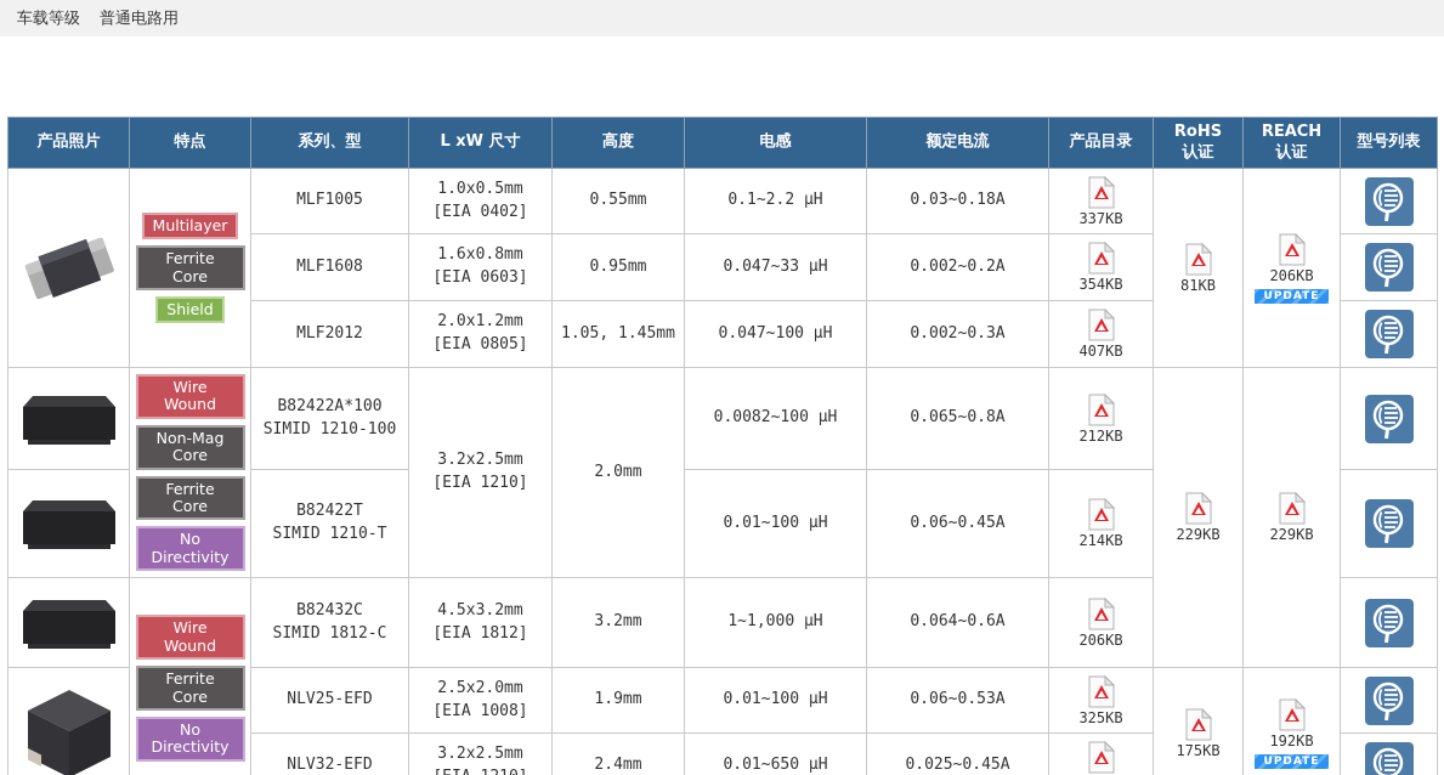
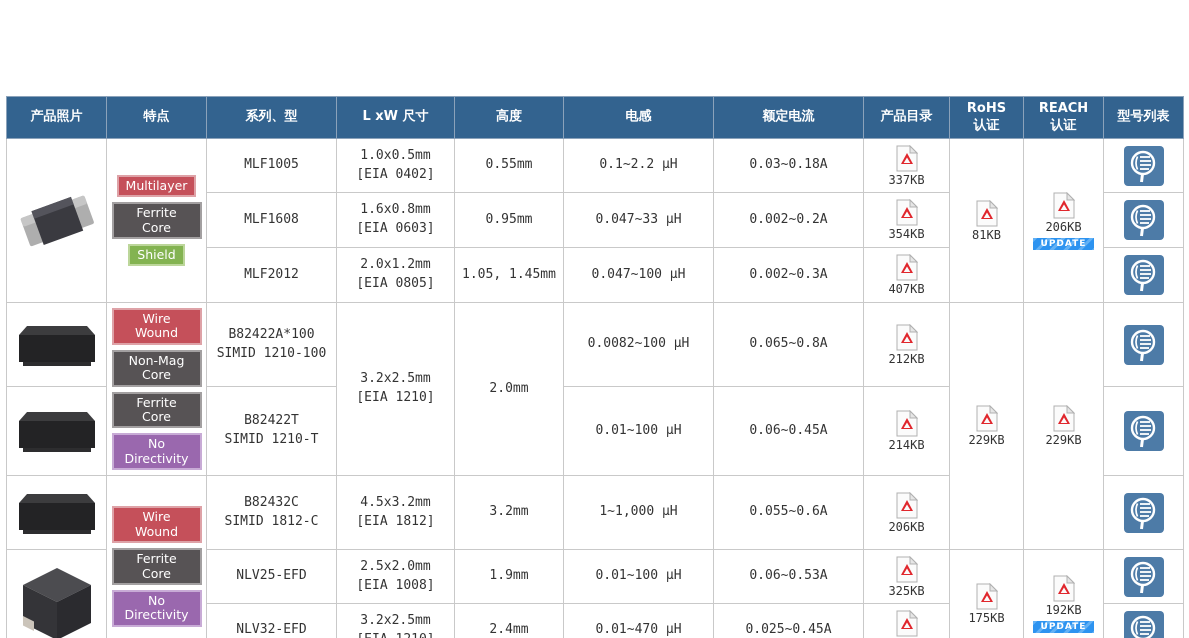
- 车载等级
- 普通电路用
  产品照片	特点	系列、型	L xW 尺寸	高度	电感	额定电流	产品目录	RoHS认证	REACH认证	型号列表
  	Multilayer Ferrite Core Shield	MLF1005	1.0x0.5mm[EIA 0402]	0.55mm	0.1~2.2 μH	0.03~0.18A	337KB	81KB	206KB UPDATE
  MLF1608	1.6x0.8mm[EIA 0603]	0.95mm	0.047~33 μH	0.002~0.2A	354KB
  MLF2012	2.0x1.2mm[EIA 0805]	1.05, 1.45mm	0.047~100 μH	0.002~0.3A	407KB
  	Wire Wound Non-Mag Core Ferrite Core No Directivity	B82422A*100SIMID 1210-100	3.2x2.5mm[EIA 1210]	2.0mm	0.0082~100 μH	0.065~0.8A	212KB	229KB	229KB
  	B82422TSIMID 1210-T	0.01~100 μH	0.06~0.45A	214KB
- 	Wire Wound Ferrite Core No Directivity	B82432CSIMID 1812-C	4.5x3.2mm[EIA 1812]	3.2mm	1~1,000 μH	0.064~0.6A	206KB
+ 	Wire Wound Ferrite Core No Directivity	B82432CSIMID 1812-C	4.5x3.2mm[EIA 1812]	3.2mm	1~1,000 μH	0.055~0.6A	206KB
  	NLV25-EFD	2.5x2.0mm[EIA 1008]	1.9mm	0.01~100 μH	0.06~0.53A	325KB	175KB	192KB UPDATE
- NLV32-EFD	3.2x2.5mm	2.4mm	0.01~650 μH	0.025~0.45A
+ NLV32-EFD	3.2x2.5mm	2.4mm	0.01~470 μH	0.025~0.45A
